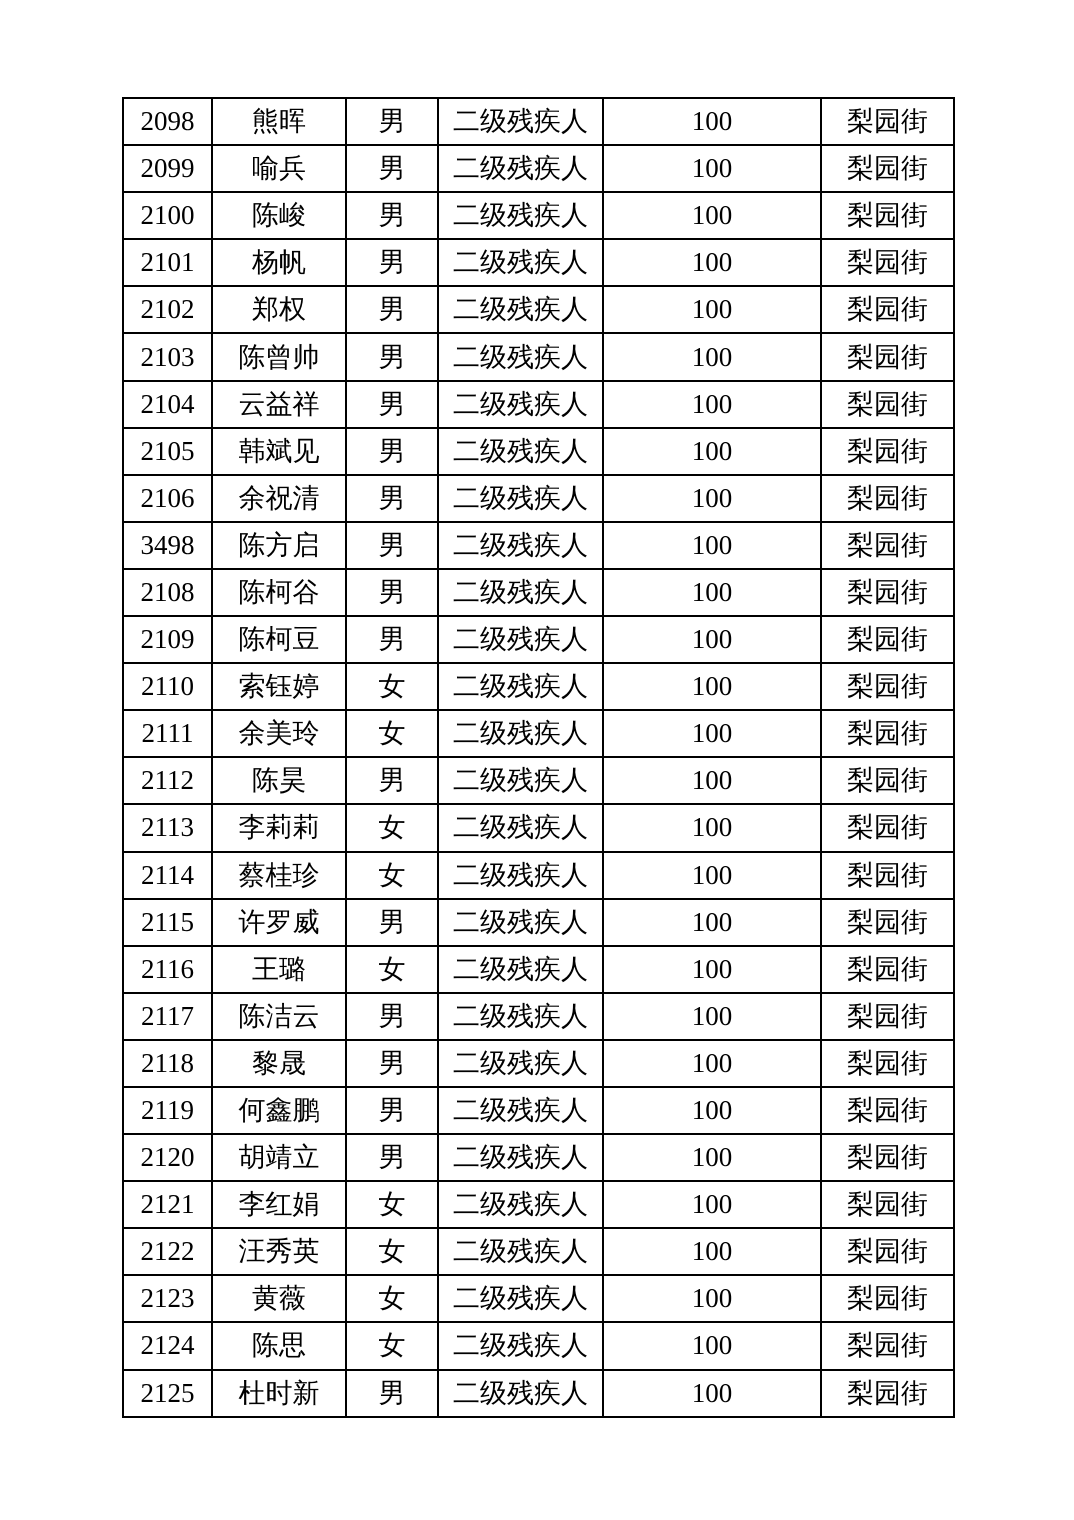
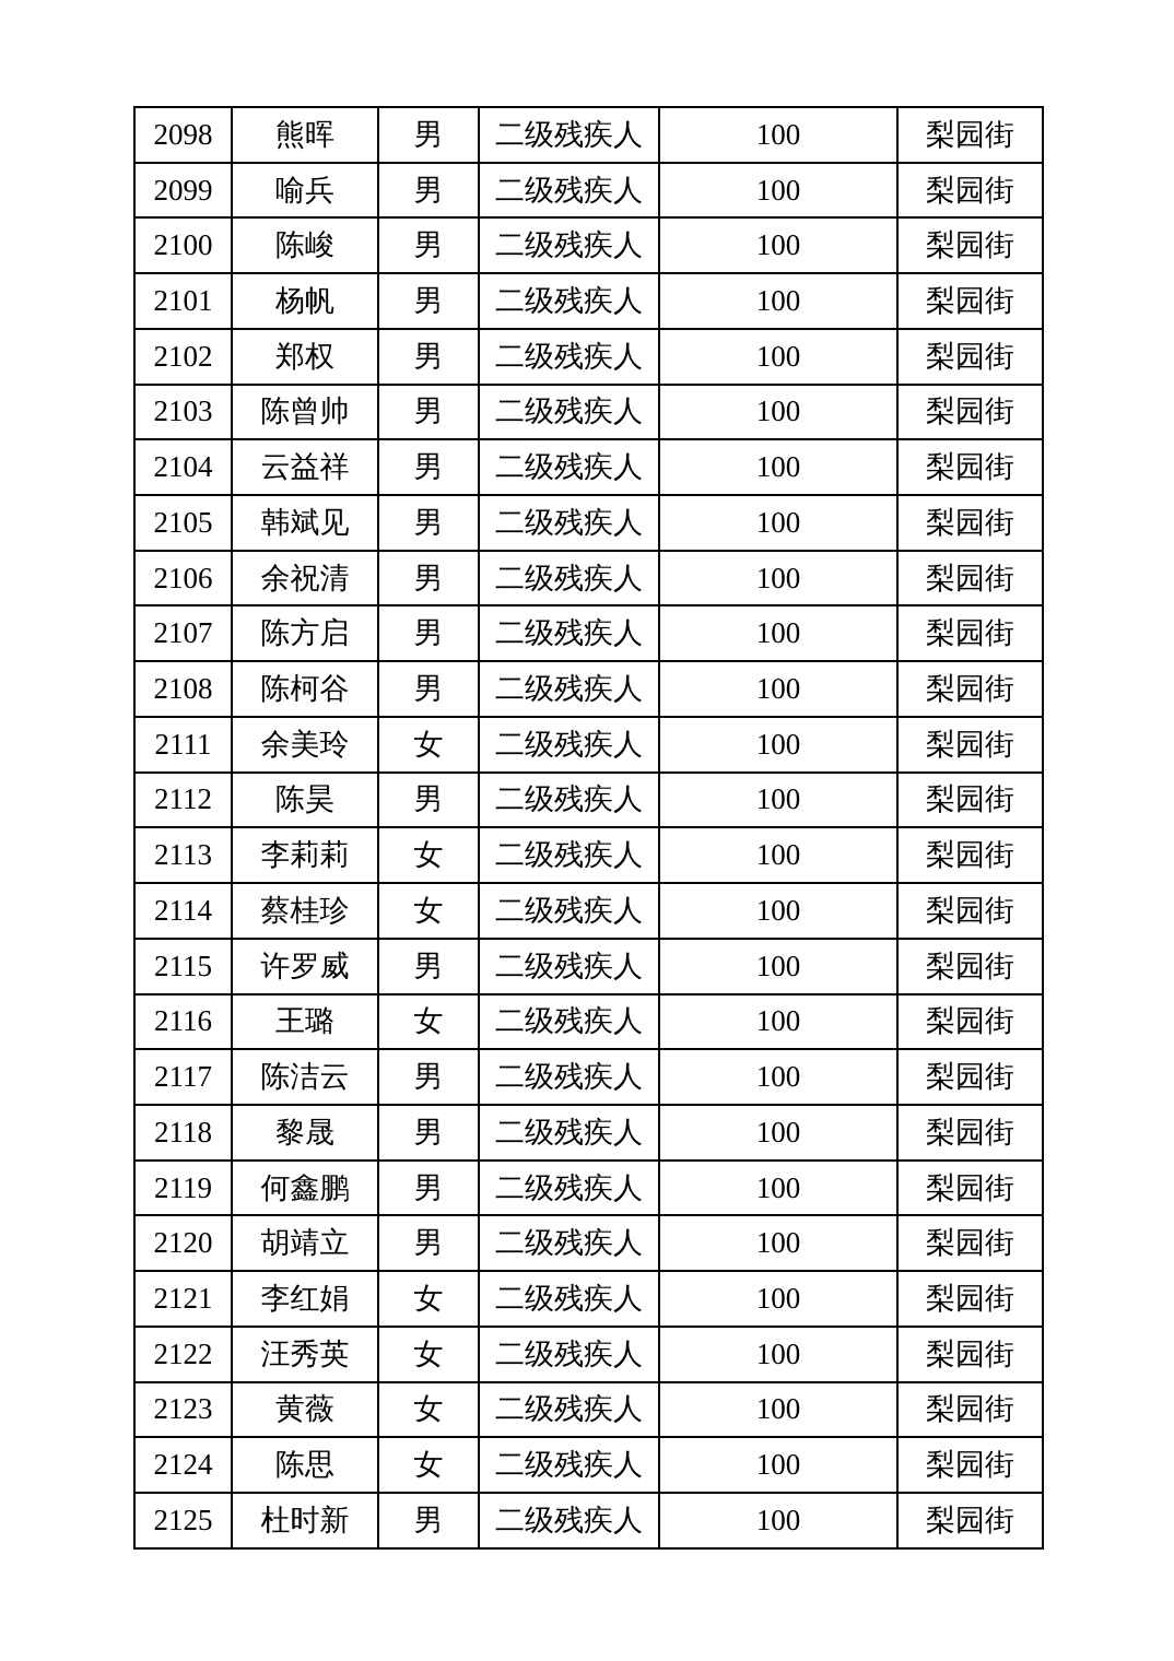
  2098	熊晖	男	二级残疾人	100	梨园街
  2099	喻兵	男	二级残疾人	100	梨园街
  2100	陈峻	男	二级残疾人	100	梨园街
  2101	杨帆	男	二级残疾人	100	梨园街
  2102	郑权	男	二级残疾人	100	梨园街
  2103	陈曾帅	男	二级残疾人	100	梨园街
  2104	云益祥	男	二级残疾人	100	梨园街
  2105	韩斌见	男	二级残疾人	100	梨园街
  2106	余祝清	男	二级残疾人	100	梨园街
- 3498	陈方启	男	二级残疾人	100	梨园街
+ 2107	陈方启	男	二级残疾人	100	梨园街
  2108	陈柯谷	男	二级残疾人	100	梨园街
- 2109	陈柯豆	男	二级残疾人	100	梨园街
- 2110	索钰婷	女	二级残疾人	100	梨园街
  2111	余美玲	女	二级残疾人	100	梨园街
  2112	陈昊	男	二级残疾人	100	梨园街
  2113	李莉莉	女	二级残疾人	100	梨园街
  2114	蔡桂珍	女	二级残疾人	100	梨园街
  2115	许罗威	男	二级残疾人	100	梨园街
  2116	王璐	女	二级残疾人	100	梨园街
  2117	陈洁云	男	二级残疾人	100	梨园街
  2118	黎晟	男	二级残疾人	100	梨园街
  2119	何鑫鹏	男	二级残疾人	100	梨园街
  2120	胡靖立	男	二级残疾人	100	梨园街
  2121	李红娟	女	二级残疾人	100	梨园街
  2122	汪秀英	女	二级残疾人	100	梨园街
  2123	黄薇	女	二级残疾人	100	梨园街
  2124	陈思	女	二级残疾人	100	梨园街
  2125	杜时新	男	二级残疾人	100	梨园街
